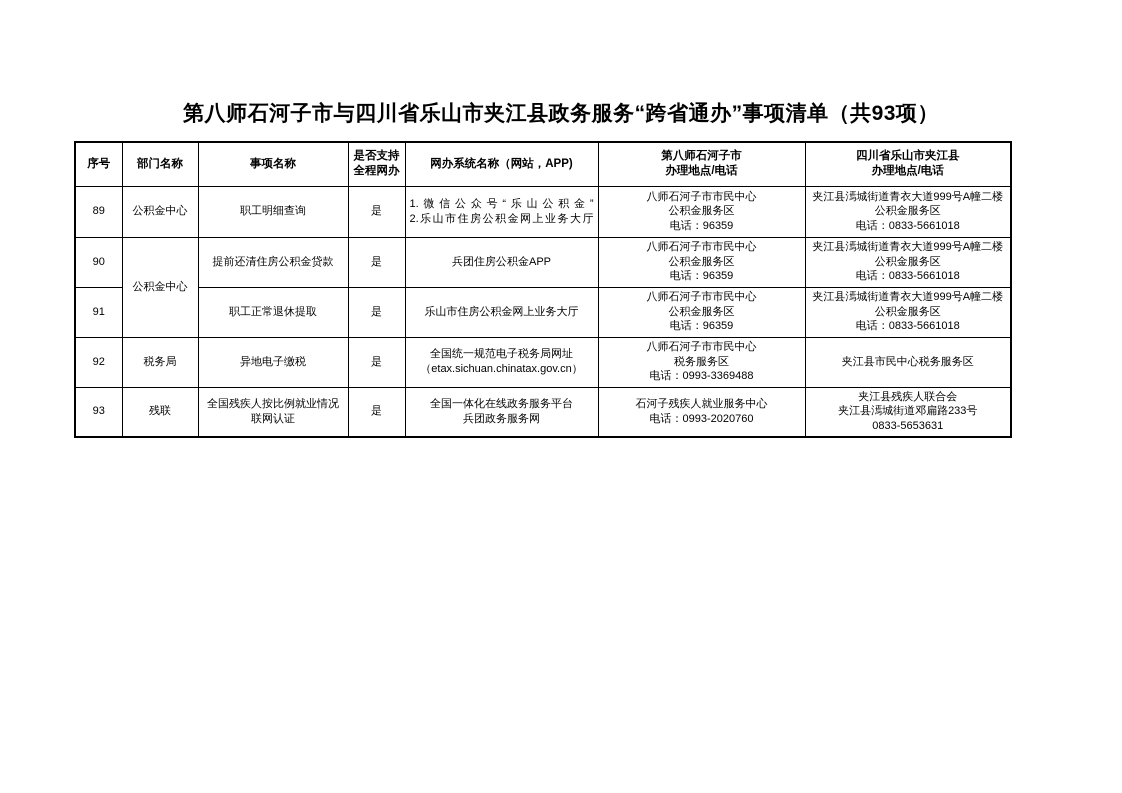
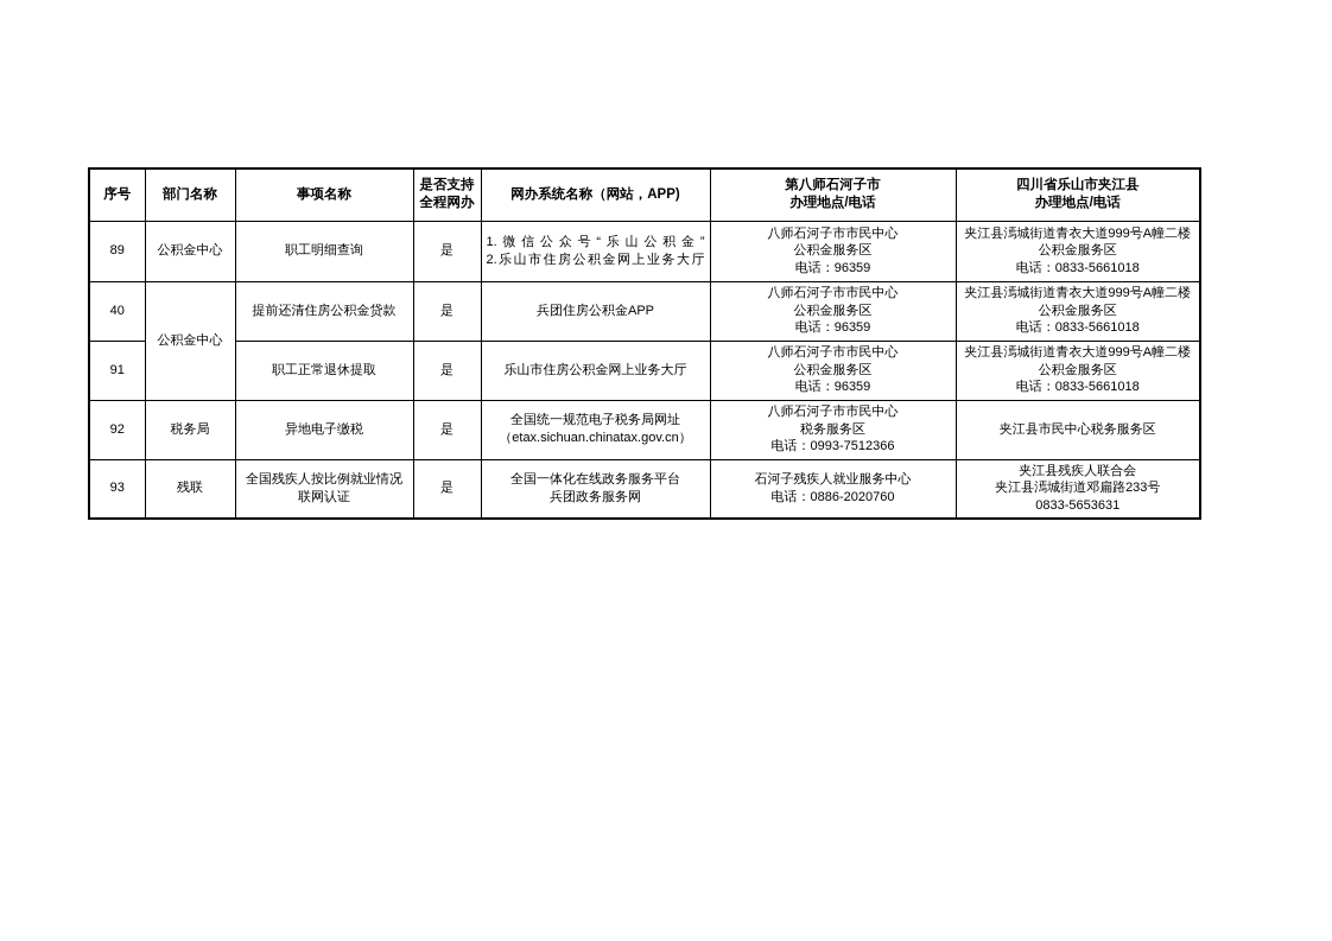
- 第八师石河子市与四川省乐山市夹江县政务服务“跨省通办”事项清单（共93项）
  序号	部门名称	事项名称	是否支持 全程网办	网办系统名称（网站，APP)	第八师石河子市 办理地点/电话	四川省乐山市夹江县 办理地点/电话
  89	公积金中心	职工明细查询	是	1.微信公众号“乐山公积金” 2.乐山市住房公积金网上业务大厅	八师石河子市市民中心 公积金服务区 电话：96359	夹江县漹城街道青衣大道999号A幢二楼 公积金服务区 电话：0833-5661018
- 90	公积金中心	提前还清住房公积金贷款	是	兵团住房公积金APP	八师石河子市市民中心 公积金服务区 电话：96359	夹江县漹城街道青衣大道999号A幢二楼 公积金服务区 电话：0833-5661018
+ 40	公积金中心	提前还清住房公积金贷款	是	兵团住房公积金APP	八师石河子市市民中心 公积金服务区 电话：96359	夹江县漹城街道青衣大道999号A幢二楼 公积金服务区 电话：0833-5661018
  91	职工正常退休提取	是	乐山市住房公积金网上业务大厅	八师石河子市市民中心 公积金服务区 电话：96359	夹江县漹城街道青衣大道999号A幢二楼 公积金服务区 电话：0833-5661018
- 92	税务局	异地电子缴税	是	全国统一规范电子税务局网址 （etax.sichuan.chinatax.gov.cn）	八师石河子市市民中心 税务服务区 电话：0993-3369488	夹江县市民中心税务服务区
+ 92	税务局	异地电子缴税	是	全国统一规范电子税务局网址 （etax.sichuan.chinatax.gov.cn）	八师石河子市市民中心 税务服务区 电话：0993-7512366	夹江县市民中心税务服务区
- 93	残联	全国残疾人按比例就业情况 联网认证	是	全国一体化在线政务服务平台 兵团政务服务网	石河子残疾人就业服务中心 电话：0993-2020760	夹江县残疾人联合会 夹江县漹城街道邓扁路233号 0833-5653631
+ 93	残联	全国残疾人按比例就业情况 联网认证	是	全国一体化在线政务服务平台 兵团政务服务网	石河子残疾人就业服务中心 电话：0886-2020760	夹江县残疾人联合会 夹江县漹城街道邓扁路233号 0833-5653631
